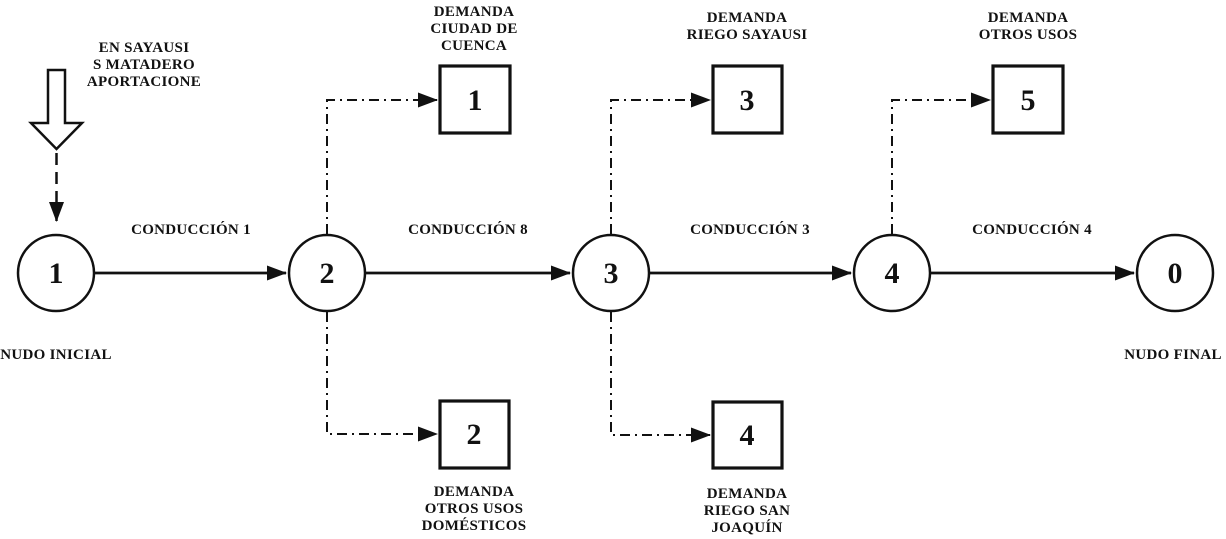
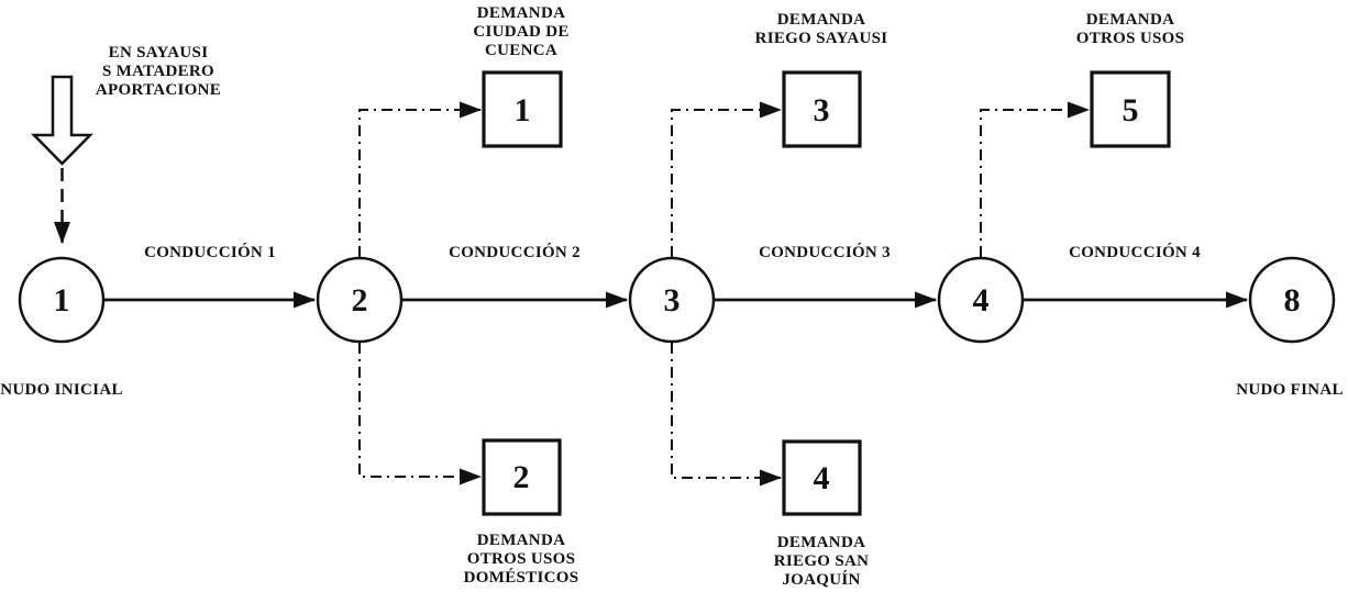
  EN SAYAUSI
  S MATADERO
  APORTACIONE
  CONDUCCIÓN 1
- CONDUCCIÓN 8
+ CONDUCCIÓN 2
  CONDUCCIÓN 3
  CONDUCCIÓN 4
  1
  NUDO INICIAL
  2
  3
  4
- 0
+ 8
  NUDO FINAL
  DEMANDA
  CIUDAD DE
  CUENCA
  1
  DEMANDA
  RIEGO SAYAUSI
  3
  DEMANDA
  OTROS USOS
  5
  2
  DEMANDA
  OTROS USOS
  DOMÉSTICOS
  4
  DEMANDA
  RIEGO SAN
  JOAQUÍN
